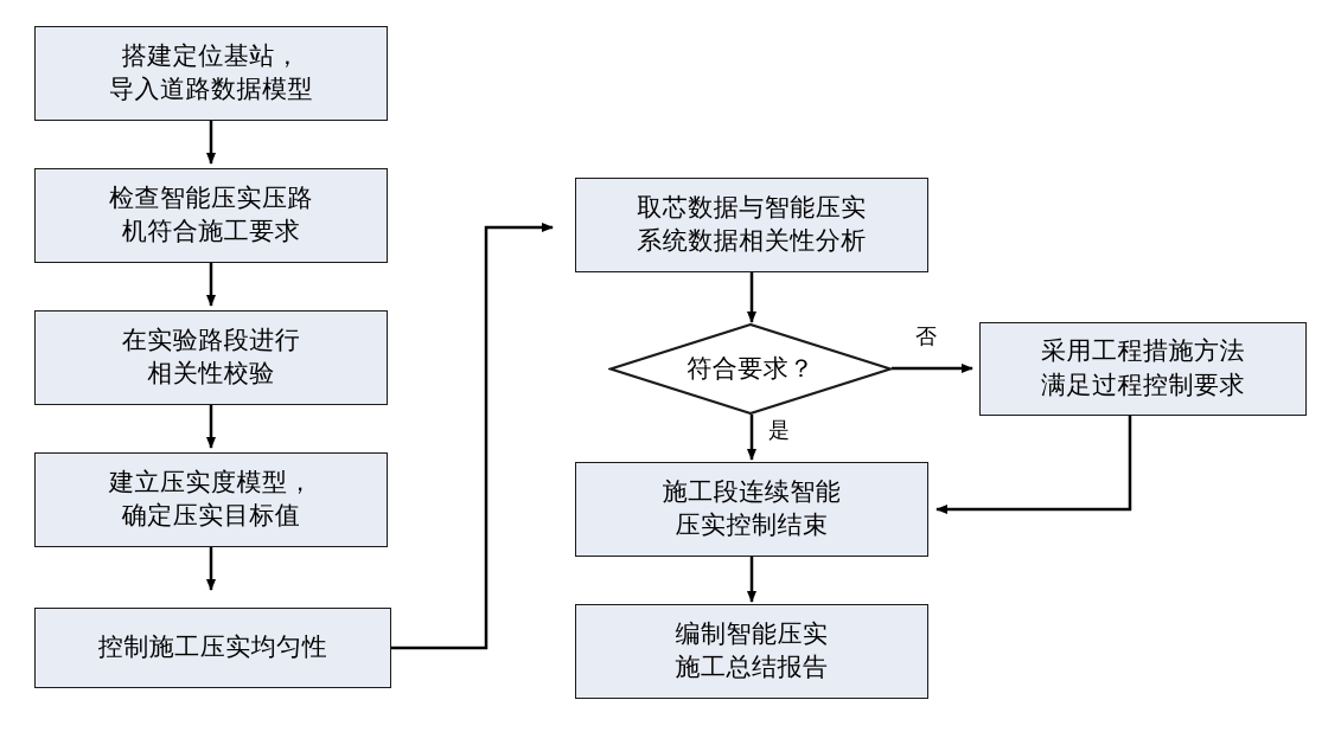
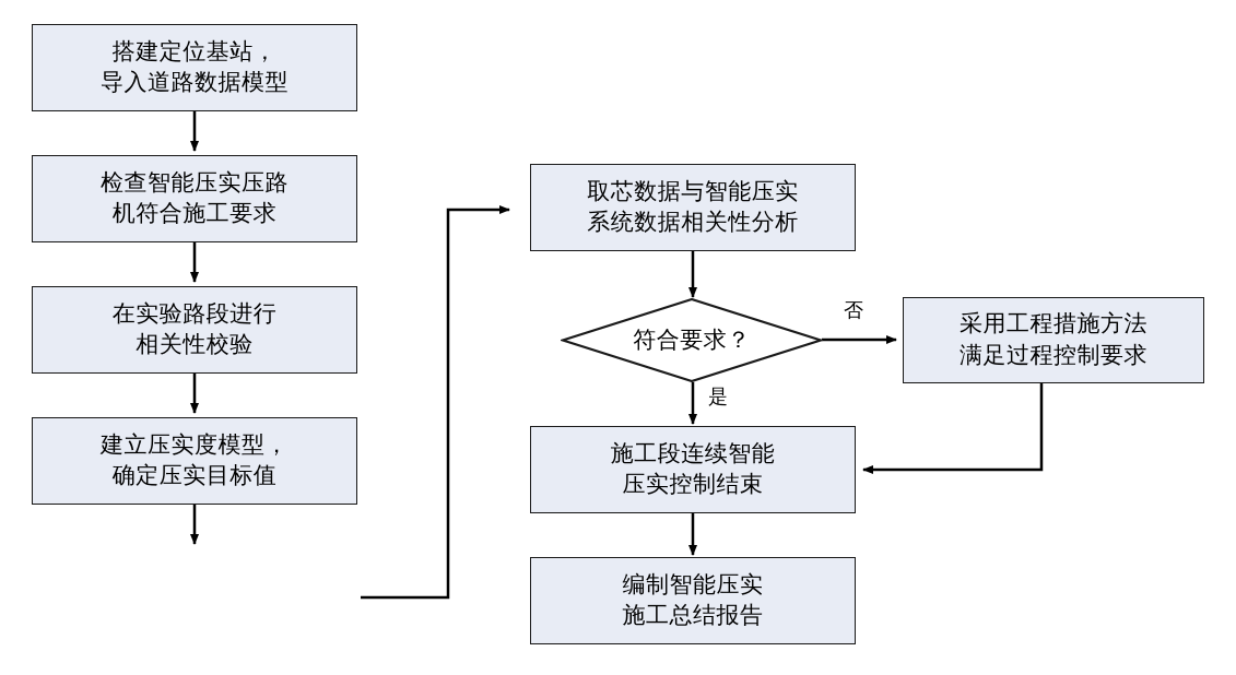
  搭建定位基站，
  导入道路数据模型
  检查智能压实压路
  机符合施工要求
  在实验路段进行
  相关性校验
  建立压实度模型，
  确定压实目标值
- 控制施工压实均匀性
  取芯数据与智能压实
  系统数据相关性分析
  符合要求？
  否
  是
  采用工程措施方法
  满足过程控制要求
  施工段连续智能
  压实控制结束
  编制智能压实
  施工总结报告
